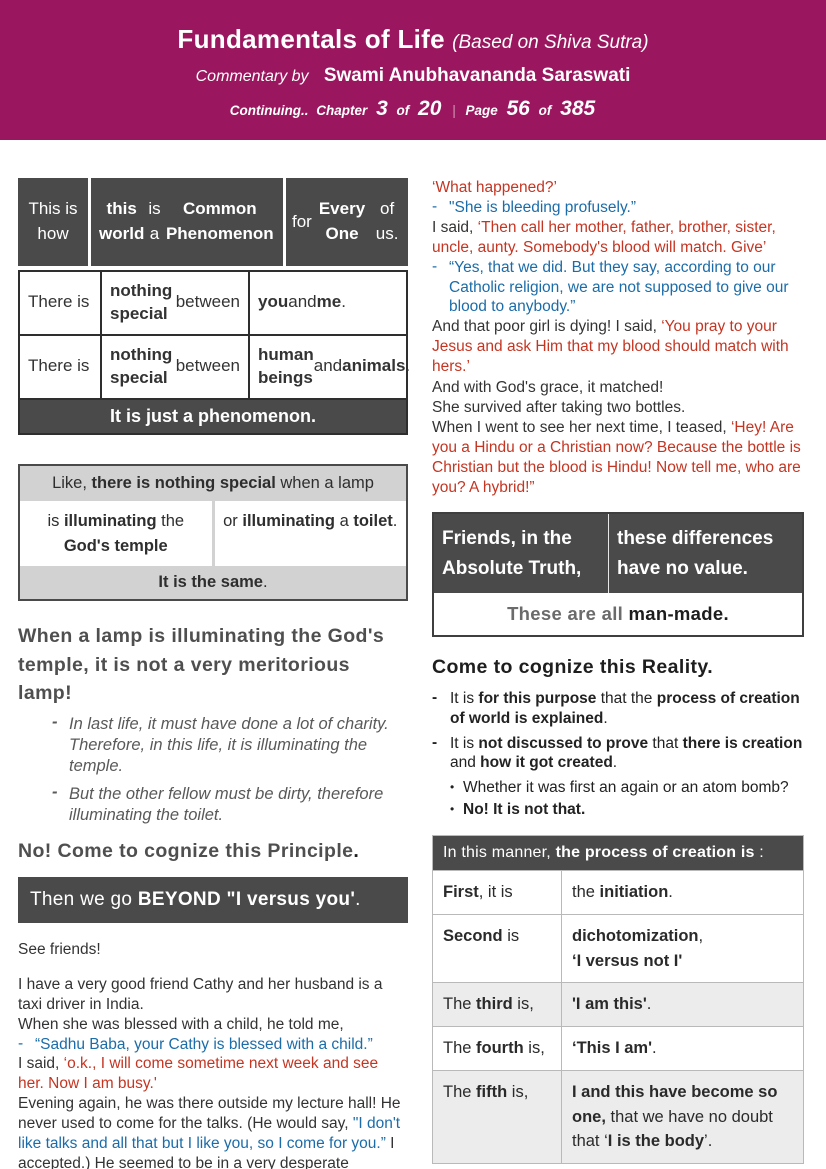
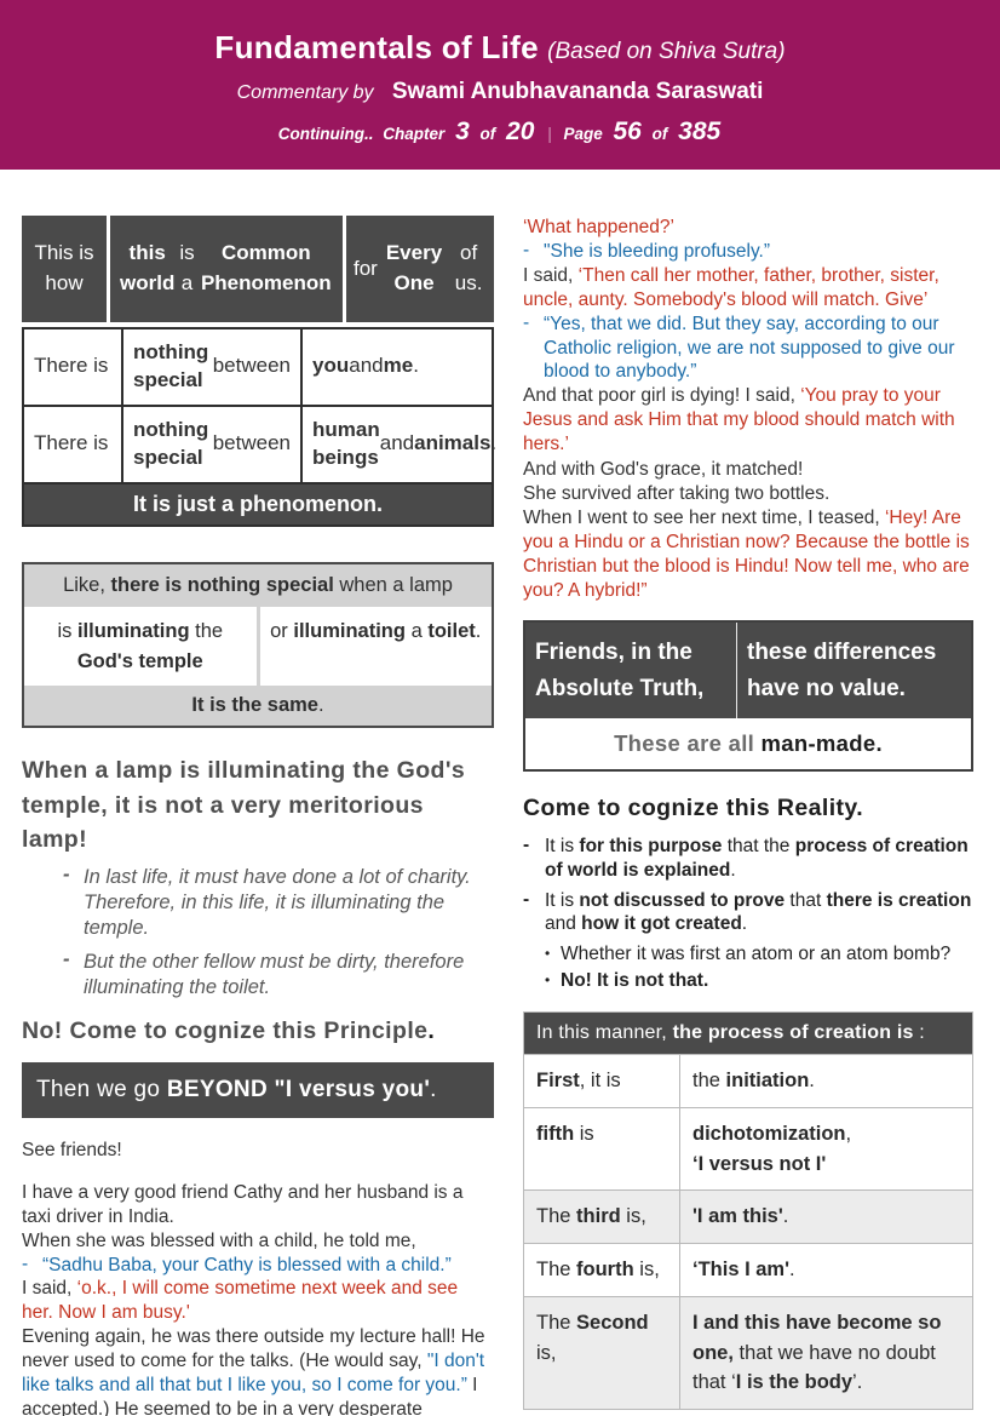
  Fundamentals of Life (Based on Shiva Sutra)
  Commentary by Swami Anubhavananda Saraswati
  Continuing.. Chapter 3 of 20 | Page 56 of 385
  This is how
  this world
  is a
  Common Phenomenon
  for
  Every One
  of us.
  There is
  nothing special
  between
  you
  and
  me
  .
  There is
  nothing special
  between
  human beings
  and
  animals
  .
  It is just a phenomenon.
  Like, there is nothing special when a lamp
  is illuminating the God's temple
  or illuminating a toilet.
  It is the same.
  When a lamp is illuminating the God's temple, it is not a very meritorious lamp!
  In last life, it must have done a lot of charity. Therefore, in this life, it is illuminating the temple.
  But the other fellow must be dirty, therefore illuminating the toilet.
  No! Come to cognize this Principle.
  Then we go BEYOND "I versus you'.
  See friends!
  I have a very good friend Cathy and her husband is a taxi driver in India.
  When she was blessed with a child, he told me,
  “Sadhu Baba, your Cathy is blessed with a child.”
  I said, ‘o.k., I will come sometime next week and see her. Now I am busy.'
  Evening again, he was there outside my lecture hall! He never used to come for the talks. (He would say, "I don't like talks and all that but I like you, so I come for you.” I accepted.) He seemed to be in a very desperate
  ‘What happened?’
  "She is bleeding profusely.”
  I said, ‘Then call her mother, father, brother, sister, uncle, aunty. Somebody's blood will match. Give’
  “Yes, that we did. But they say, according to our Catholic religion, we are not supposed to give our blood to anybody.”
  And that poor girl is dying! I said, ‘You pray to your Jesus and ask Him that my blood should match with hers.’
  And with God's grace, it matched!
  She survived after taking two bottles.
  When I went to see her next time, I teased, ‘Hey! Are you a Hindu or a Christian now? Because the bottle is Christian but the blood is Hindu! Now tell me, who are you? A hybrid!”
  Friends, in the Absolute Truth,
  these differences have no value.
  These are all man-made.
  Come to cognize this Reality.
  It is for this purpose that the process of creation of world is explained.
  It is not discussed to prove that there is creation and how it got created.
- Whether it was first an again or an atom bomb?
+ Whether it was first an atom or an atom bomb?
  No! It is not that.
  In this manner, the process of creation is :
  First, it is
  the initiation.
- Second is
+ fifth is
  dichotomization,
  ‘I versus not I'
  The third is,
  'I am this'.
  The fourth is,
  ‘This I am'.
- The fifth is,
+ The Second is,
  I and this have become so one, that we have no doubt that ‘I is the body’.
